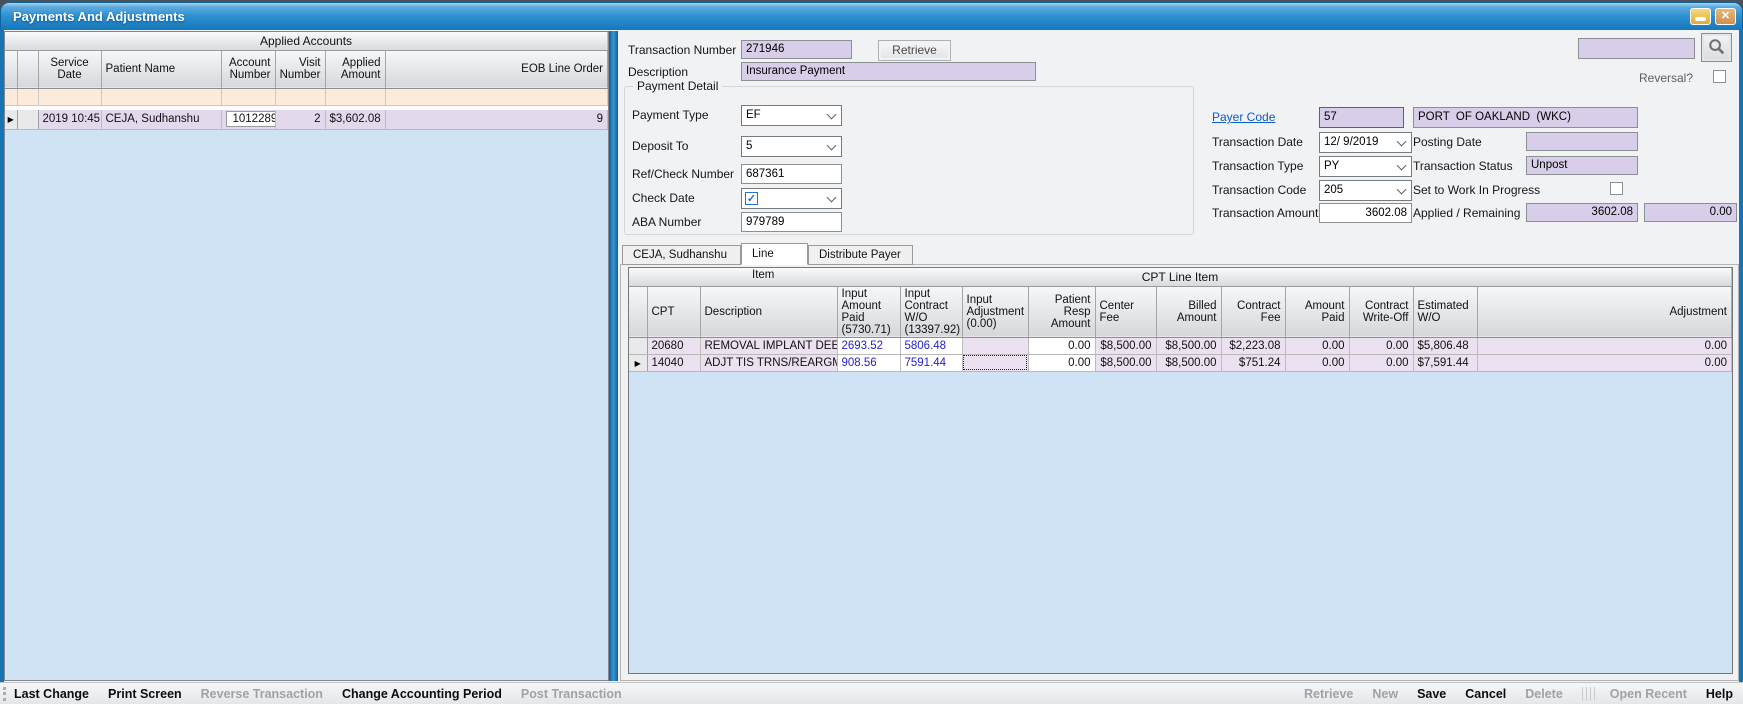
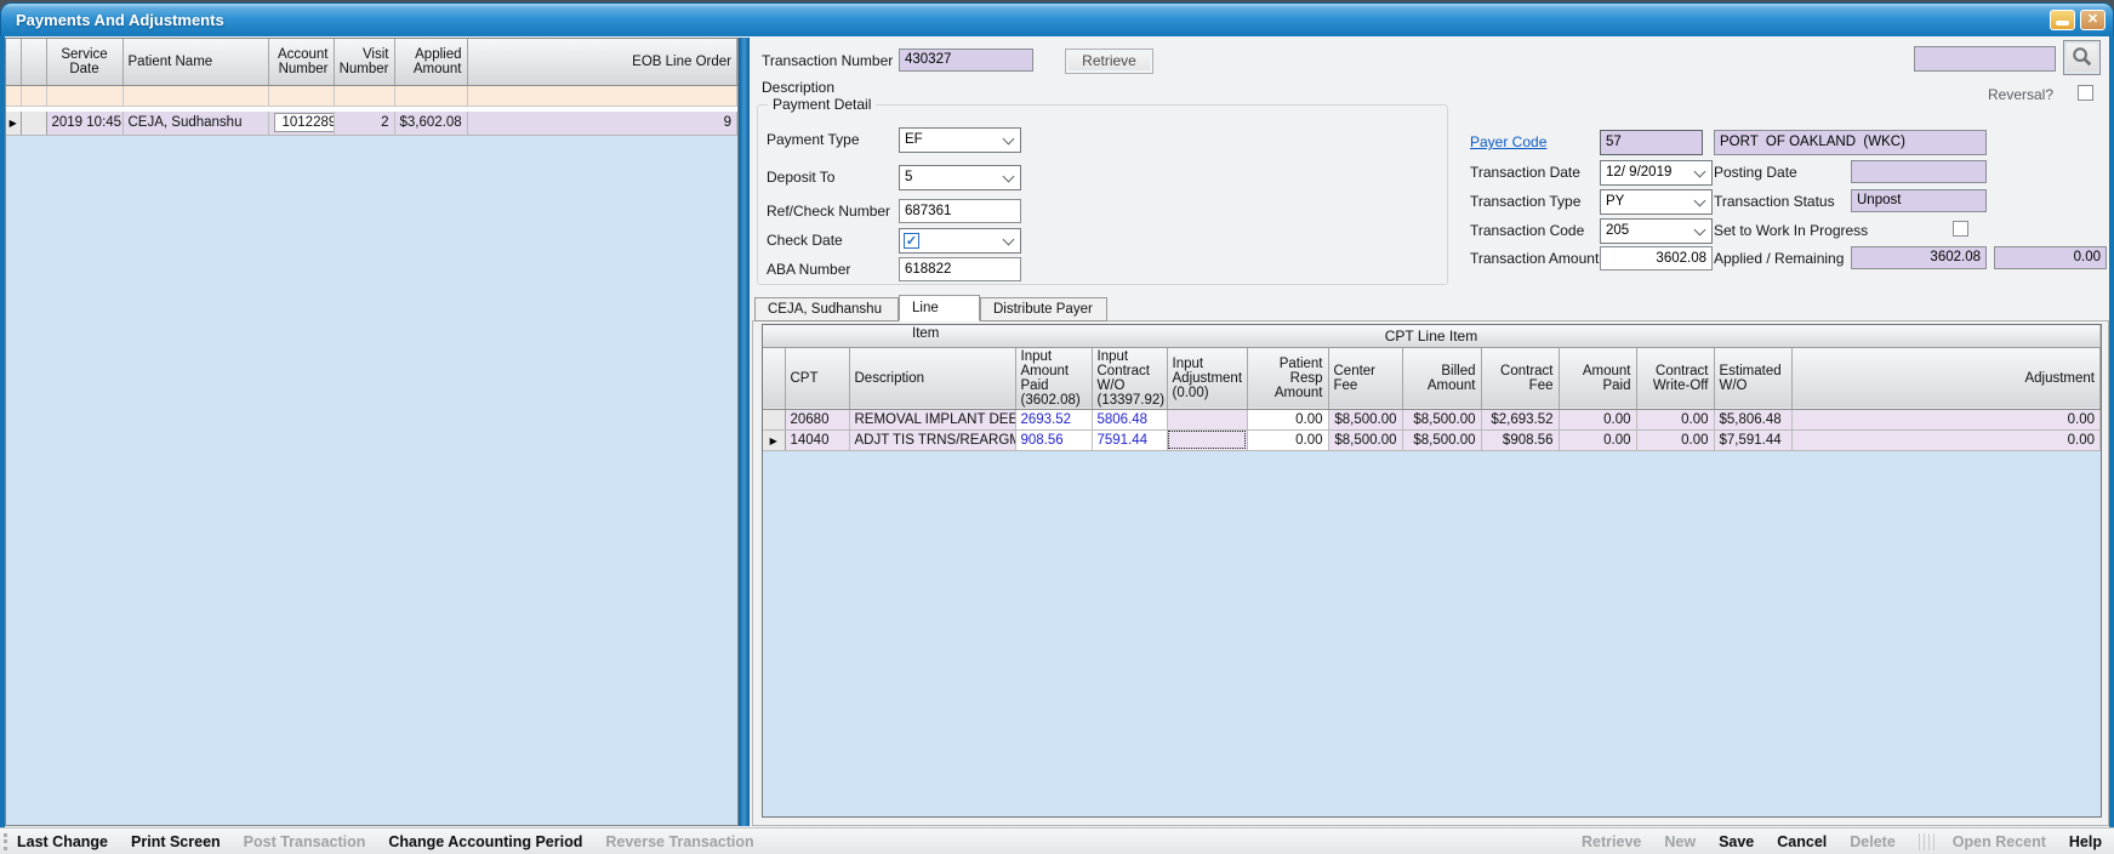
  Payments And Adjustments
- Applied Accounts
  		Service Date	Patient Name	Account Number	Visit Number	Applied Amount	EOB Line Order
  		2019 10:45	CEJA, Sudhanshu	1012289	2	$3,602.08	9
  Transaction Number
- 271946
+ 430327
  Retrieve
  Description
- Insurance Payment
  Reversal?
  Payment Detail
  Payment Type
  EF
  Deposit To
  5
  Ref/Check Number
  687361
  Check Date
  ABA Number
- 979789
+ 618822
  Payer Code
  57
  PORT OF OAKLAND (WKC)
  Transaction Date
  12/ 9/2019
  Posting Date
  Transaction Type
  PY
  Transaction Status
  Unpost
  Transaction Code
  205
  Set to Work In Progress
  Transaction Amount
  3602.08
  Applied / Remaining
  3602.08
  0.00
  CEJA, Sudhanshu
  Line Item
  Distribute Payer
  CPT Line Item
- 	CPT	Description	Input Amount Paid (5730.71)	Input Contract W/O (13397.92)	Input Adjustment (0.00)	Patient Resp Amount	Center Fee	Billed Amount	Contract Fee	Amount Paid	Contract Write-Off	Estimated W/O	Adjustment
+ 	CPT	Description	Input Amount Paid (3602.08)	Input Contract W/O (13397.92)	Input Adjustment (0.00)	Patient Resp Amount	Center Fee	Billed Amount	Contract Fee	Amount Paid	Contract Write-Off	Estimated W/O	Adjustment
- 	20680	REMOVAL IMPLANT DEE	2693.52	5806.48		0.00	$8,500.00	$8,500.00	$2,223.08	0.00	0.00	$5,806.48	0.00
+ 	20680	REMOVAL IMPLANT DEE	2693.52	5806.48		0.00	$8,500.00	$8,500.00	$2,693.52	0.00	0.00	$5,806.48	0.00
- 	14040	ADJT TIS TRNS/REARG	908.56	7591.44		0.00	$8,500.00	$8,500.00	$751.24	0.00	0.00	$7,591.44	0.00
+ 	14040	ADJT TIS TRNS/REARG	908.56	7591.44		0.00	$8,500.00	$8,500.00	$908.56	0.00	0.00	$7,591.44	0.00
  Last Change
  Print Screen
- Reverse Transaction
+ Post Transaction
  Change Accounting Period
- Post Transaction
+ Reverse Transaction
  Retrieve
  New
  Save
  Cancel
  Delete
  Open Recent
  Help
